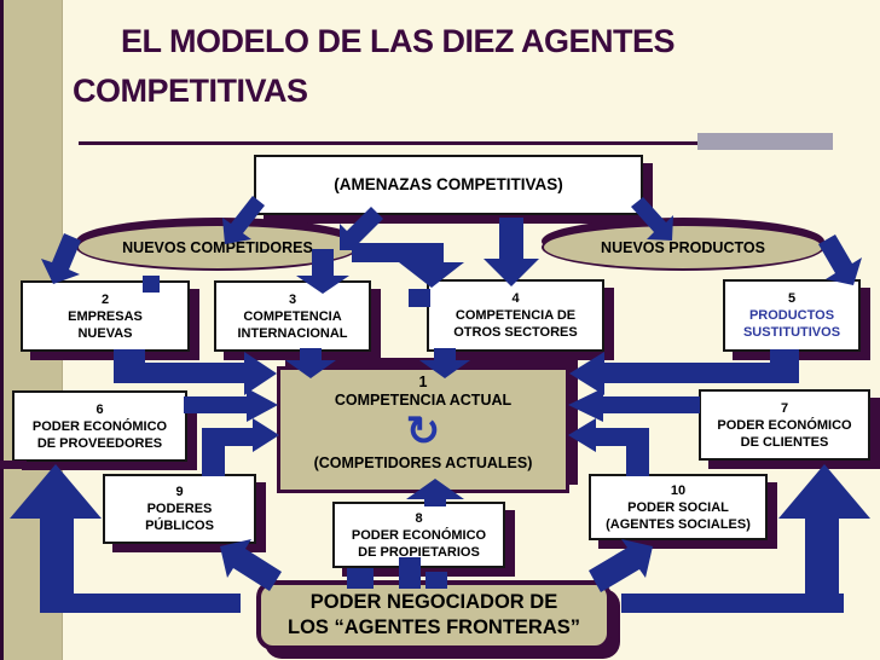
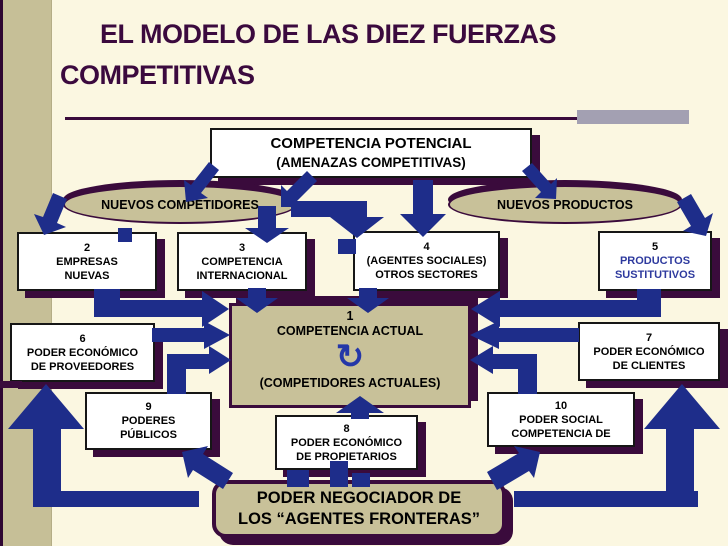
- EL MODELO DE LAS DIEZ AGENTES
+ EL MODELO DE LAS DIEZ FUERZAS
  COMPETITIVAS
+ COMPETENCIA POTENCIAL
  (AMENAZAS COMPETITIVAS)
  NUEVOS COMPETIDORES
  NUEVOS PRODUCTOS
  2
  EMPRESAS
  NUEVAS
  3
  COMPETENCIA
  INTERNACIONAL
  4
- COMPETENCIA DE
+ (AGENTES SOCIALES)
  OTROS SECTORES
  5
  PRODUCTOS
  SUSTITUTIVOS
  1
  COMPETENCIA ACTUAL
  ↻
  (COMPETIDORES ACTUALES)
  6
  PODER ECONÓMICO
  DE PROVEEDORES
  7
  PODER ECONÓMICO
  DE CLIENTES
  9
  PODERES
  PÚBLICOS
  8
  PODER ECONÓMICO
  DE PROPIETARIOS
  10
  PODER SOCIAL
- (AGENTES SOCIALES)
+ COMPETENCIA DE
  PODER NEGOCIADOR DE
  LOS “AGENTES FRONTERAS”
